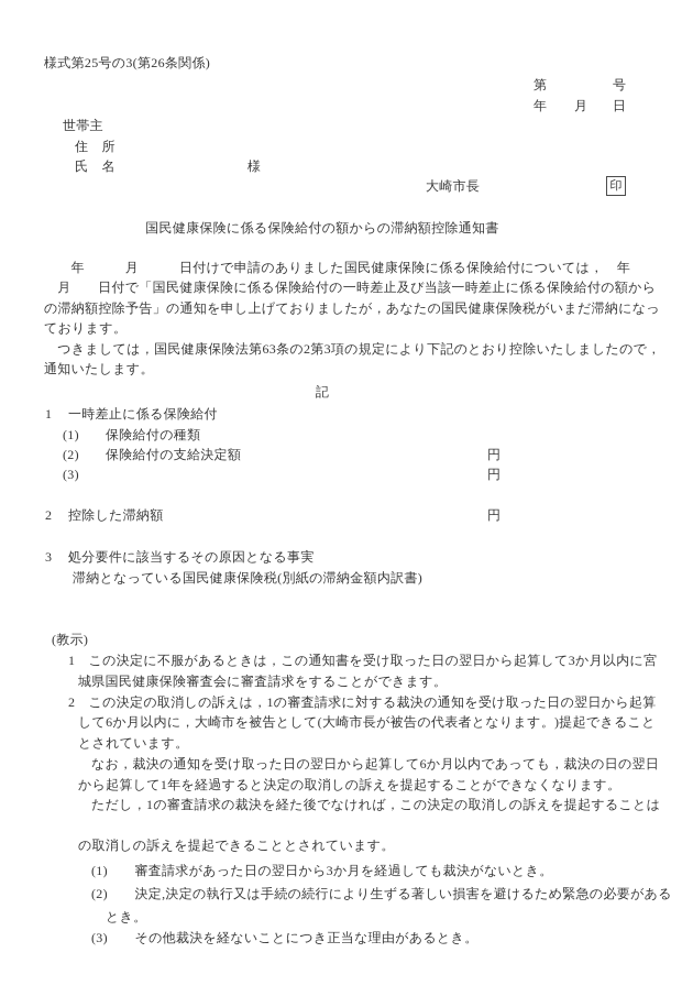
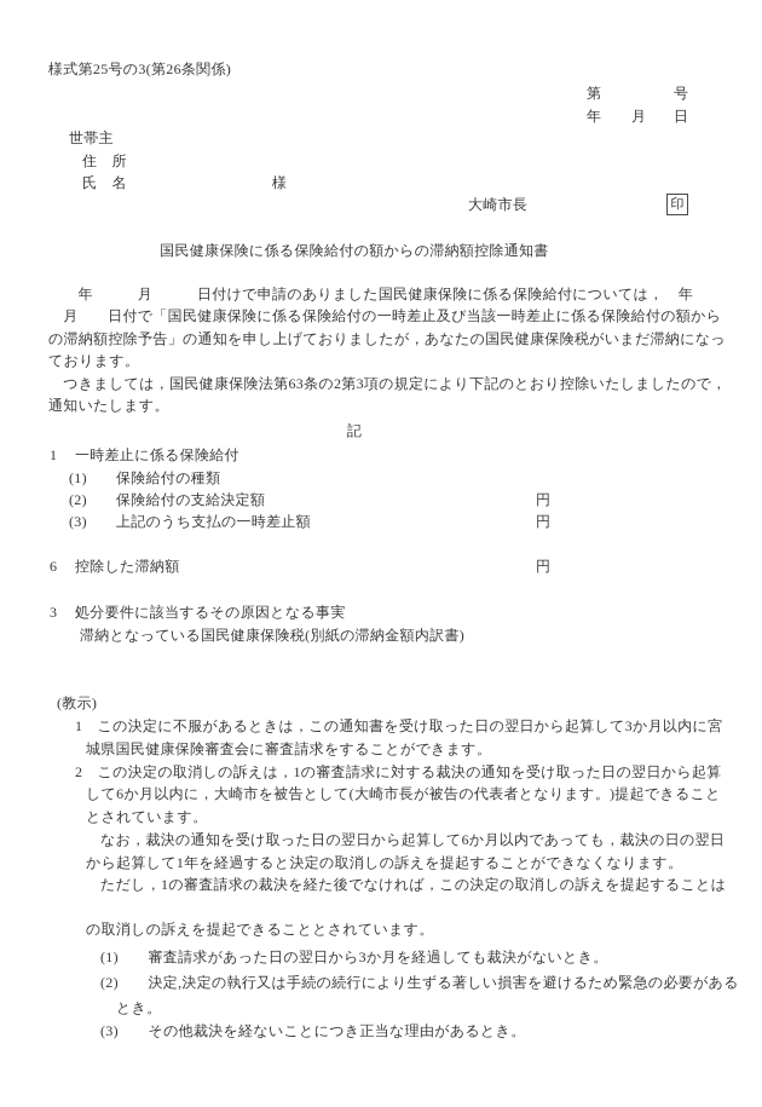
  様式第25号の3(第26条関係)
  第
  号
  年
  月
  日
  世帯主
  住 所
  氏 名
  様
  大崎市長
  印
  国民健康保険に係る保険給付の額からの滞納額控除通知書
  年 月 日付けで申請のありました国民健康保険に係る保険給付については， 年
  月 日付で「国民健康保険に係る保険給付の一時差止及び当該一時差止に係る保険給付の額から
  の滞納額控除予告」の通知を申し上げておりましたが，あなたの国民健康保険税がいまだ滞納になっ
  ております。
  つきましては，国民健康保険法第63条の2第3項の規定により下記のとおり控除いたしましたので，
  通知いたします。
  記
  1
  一時差止に係る保険給付
  (1)
  保険給付の種類
  (2)
  保険給付の支給決定額
  円
  (3)
+ 上記のうち支払の一時差止額
  円
- 2
+ 6
  控除した滞納額
  円
  3
  処分要件に該当するその原因となる事実
  滞納となっている国民健康保険税(別紙の滞納金額内訳書)
  (教示)
  1 この決定に不服があるときは，この通知書を受け取った日の翌日から起算して3か月以内に宮
  城県国民健康保険審査会に審査請求をすることができます。
  2 この決定の取消しの訴えは，1の審査請求に対する裁決の通知を受け取った日の翌日から起算
  して6か月以内に，大崎市を被告として(大崎市長が被告の代表者となります。)提起できること
  とされています。
  なお，裁決の通知を受け取った日の翌日から起算して6か月以内であっても，裁決の日の翌日
  から起算して1年を経過すると決定の取消しの訴えを提起することができなくなります。
  ただし，1の審査請求の裁決を経た後でなければ，この決定の取消しの訴えを提起することは
  の取消しの訴えを提起できることとされています。
  (1) 審査請求があった日の翌日から3か月を経過しても裁決がないとき。
  (2) 決定,決定の執行又は手続の続行により生ずる著しい損害を避けるため緊急の必要がある
  とき。
  (3) その他裁決を経ないことにつき正当な理由があるとき。
